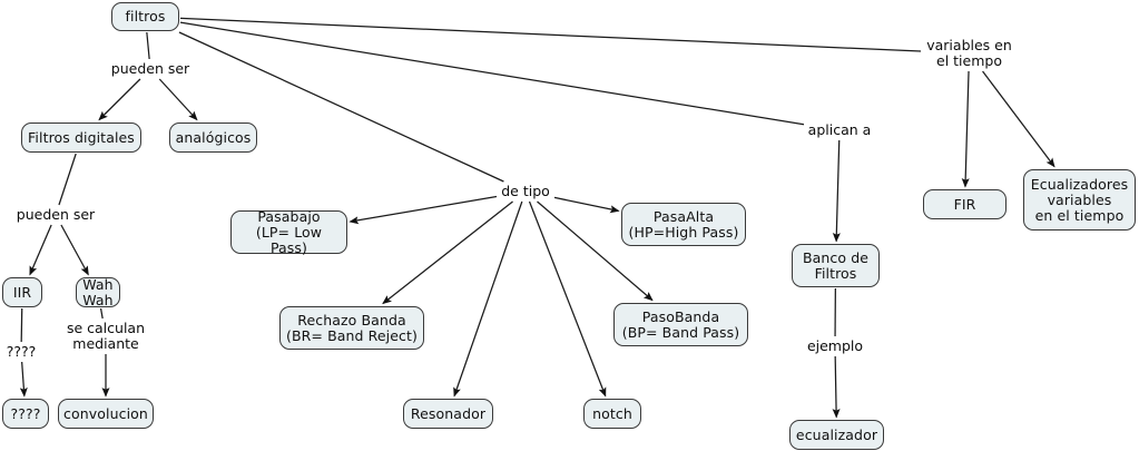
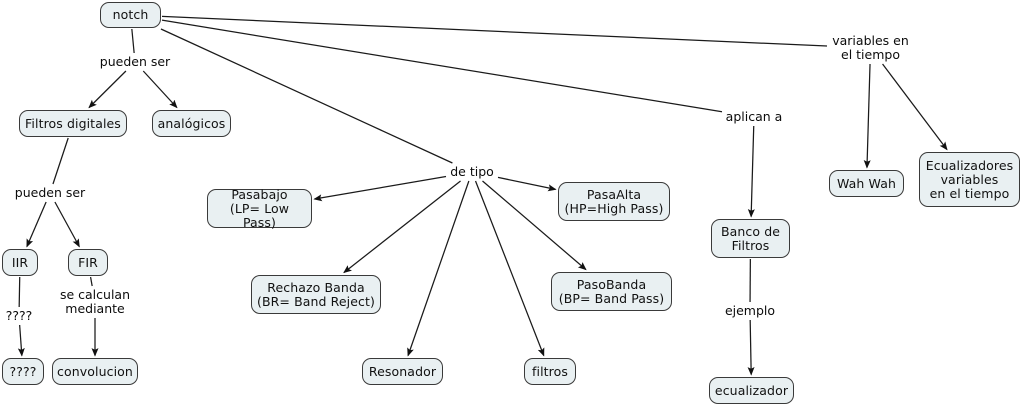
- filtros
+ notch
  Filtros digitales
  analógicos
  IIR
- Wah Wah
+ FIR
  ????
  convolucion
  Pasabajo
  (LP= Low Pass)
  Rechazo Banda
  (BR= Band Reject)
  Resonador
- notch
+ filtros
  PasaAlta
  (HP=High Pass)
  PasoBanda
  (BP= Band Pass)
  Banco de
  Filtros
  ecualizador
- FIR
+ Wah Wah
  Ecualizadores
  variables
  en el tiempo
  pueden ser
  pueden ser
  ????
  se calculan
  mediante
  de tipo
  aplican a
  ejemplo
  variables en
  el tiempo
